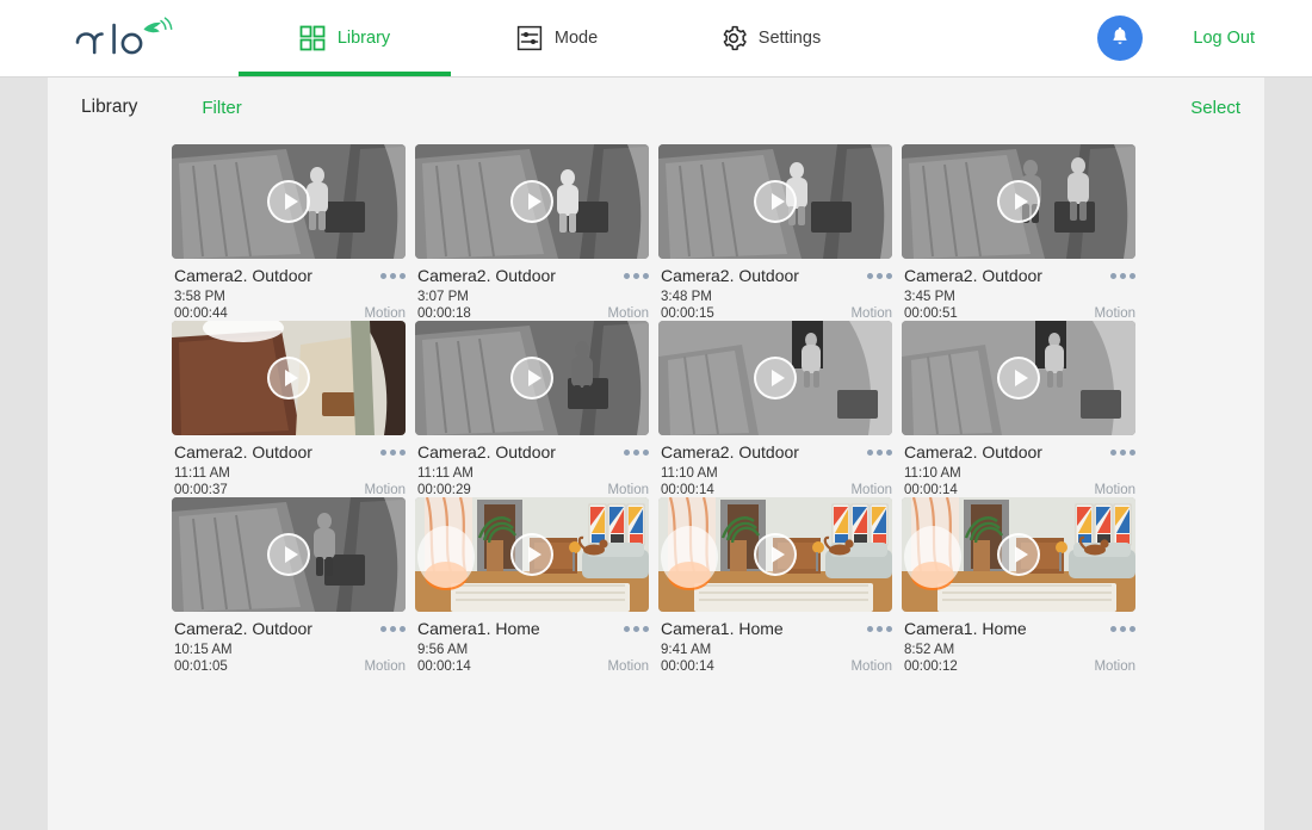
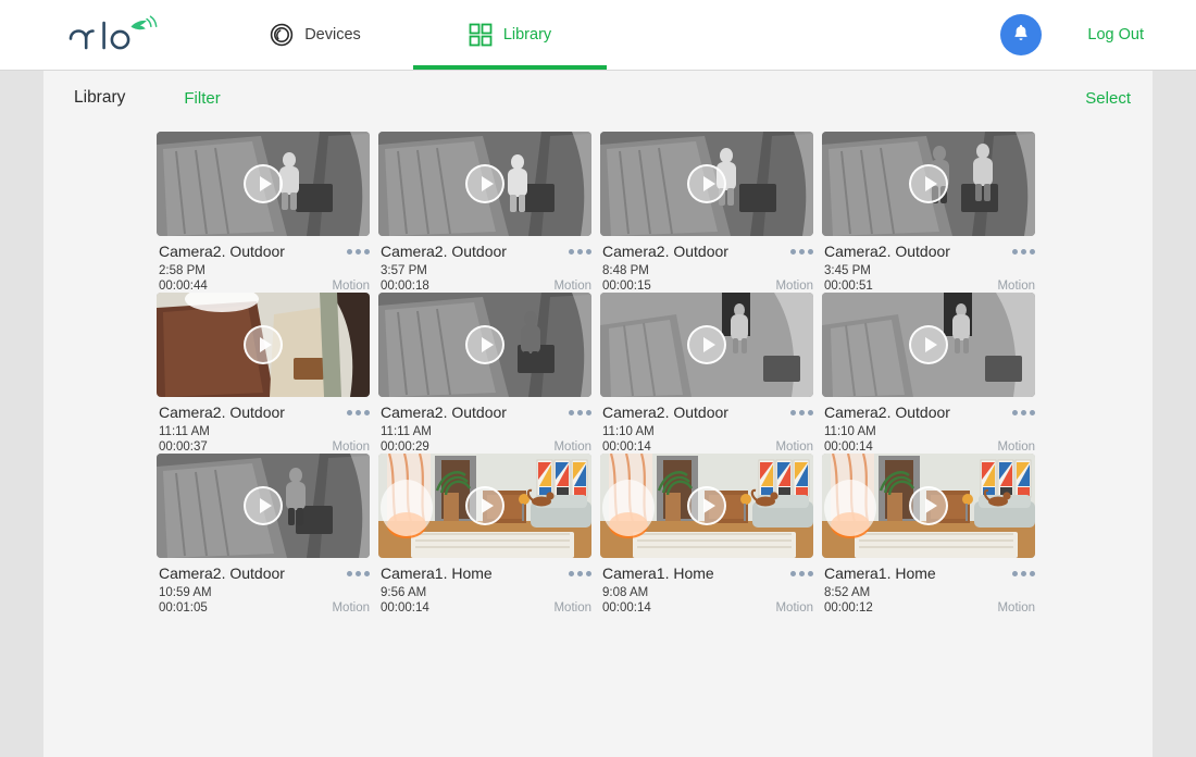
+ Devices
  Library
- Mode
- Settings
  Log Out
  Library
  Filter
  Select
  Camera2. Outdoor
- 3:58 PM
+ 2:58 PM
  00:00:44
  Motion
  Camera2. Outdoor
- 3:07 PM
+ 3:57 PM
  00:00:18
  Motion
  Camera2. Outdoor
- 3:48 PM
+ 8:48 PM
  00:00:15
  Motion
  Camera2. Outdoor
  3:45 PM
  00:00:51
  Motion
  Camera2. Outdoor
  11:11 AM
  00:00:37
  Motion
  Camera2. Outdoor
  11:11 AM
  00:00:29
  Motion
  Camera2. Outdoor
  11:10 AM
  00:00:14
  Motion
  Camera2. Outdoor
  11:10 AM
  00:00:14
  Motion
  Camera2. Outdoor
- 10:15 AM
+ 10:59 AM
  00:01:05
  Motion
  Camera1. Home
  9:56 AM
  00:00:14
  Motion
  Camera1. Home
- 9:41 AM
+ 9:08 AM
  00:00:14
  Motion
  Camera1. Home
  8:52 AM
  00:00:12
  Motion
